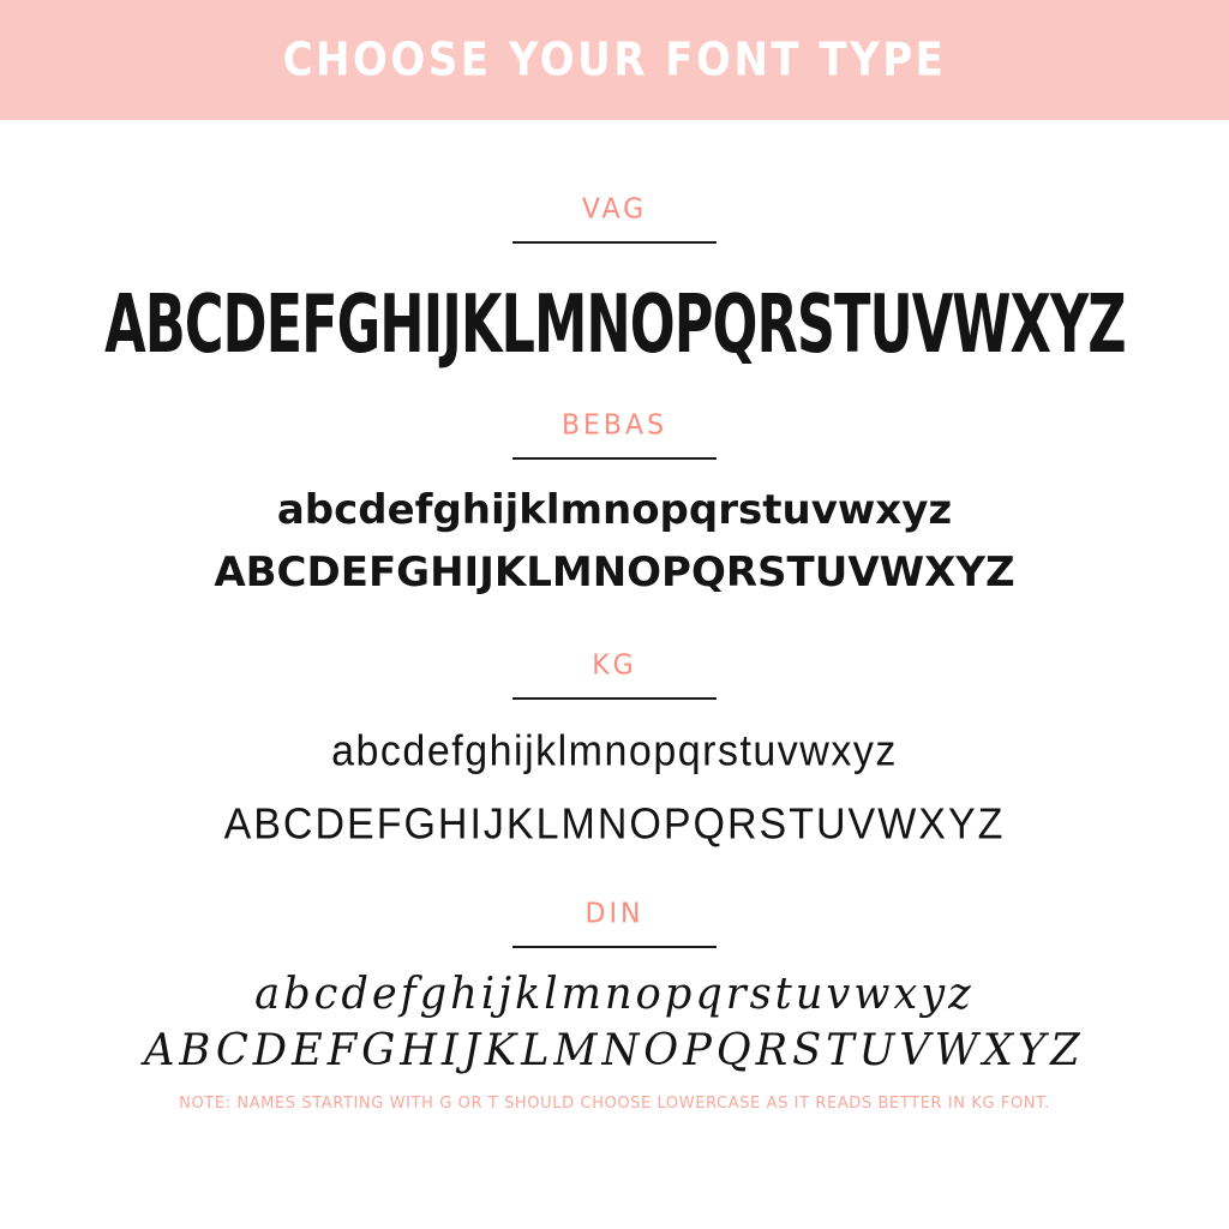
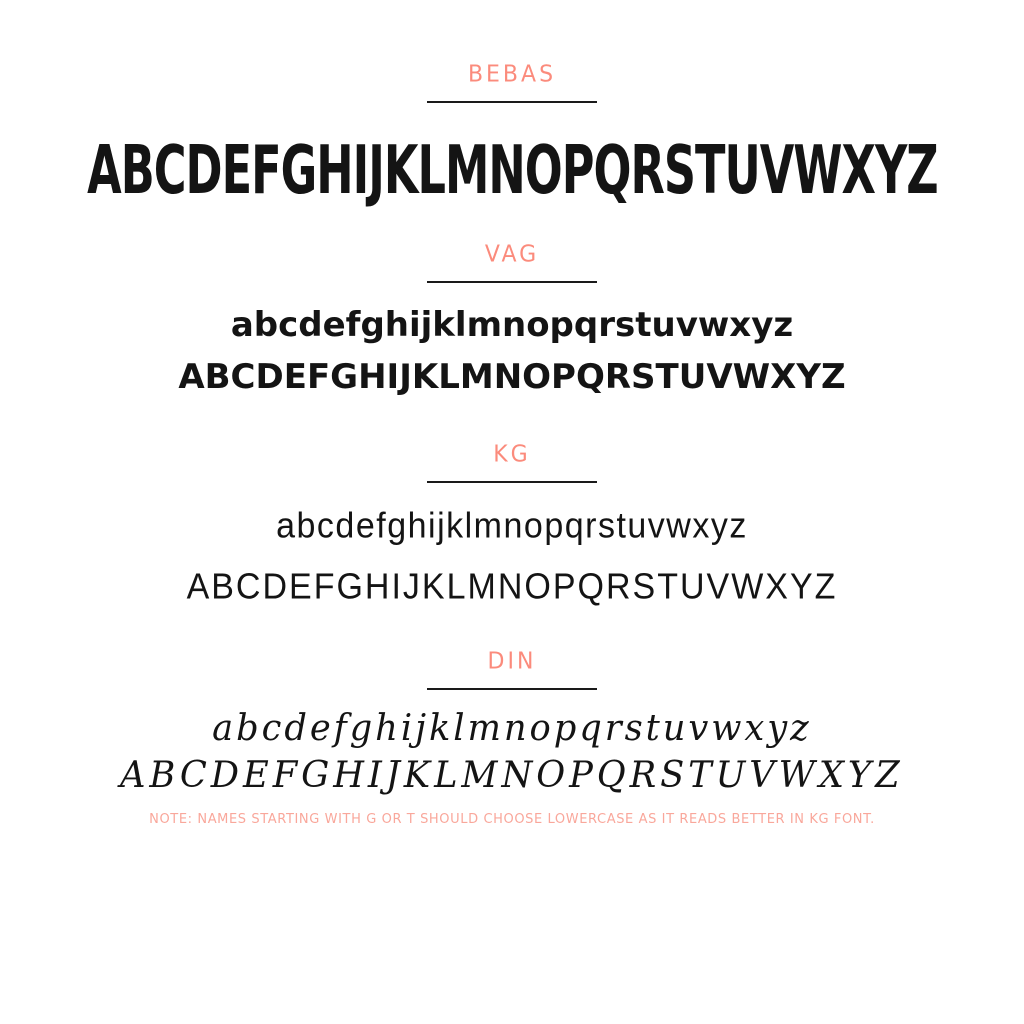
- CHOOSE YOUR FONT TYPE
- VAG
+ BEBAS
  ABCDEFGHIJKLMNOPQRSTUVWXYZ
- BEBAS
+ VAG
  abcdefghijklmnopqrstuvwxyz
  ABCDEFGHIJKLMNOPQRSTUVWXYZ
  KG
  abcdefghijklmnopqrstuvwxyz
  ABCDEFGHIJKLMNOPQRSTUVWXYZ
  DIN
  abcdefghijklmnopqrstuvwxyz
  ABCDEFGHIJKLMNOPQRSTUVWXYZ
  NOTE: NAMES STARTING WITH G OR T SHOULD CHOOSE LOWERCASE AS IT READS BETTER IN KG FONT.
